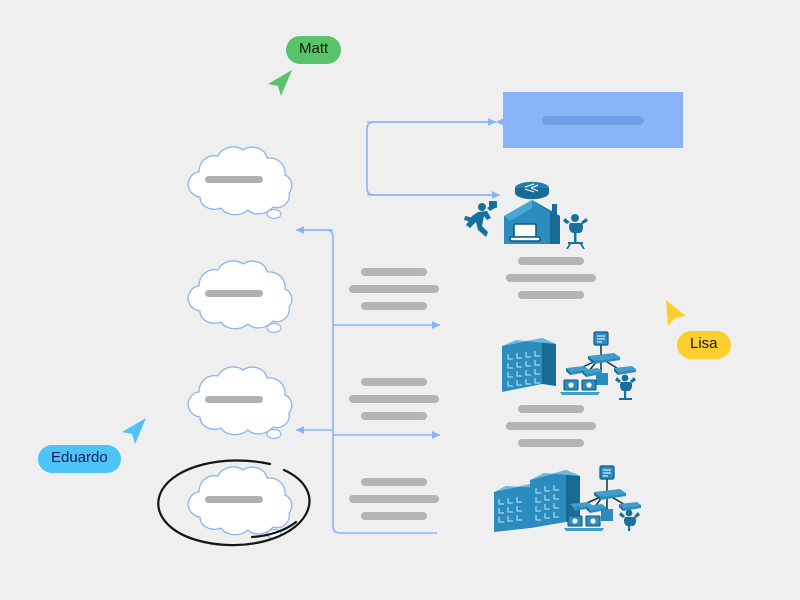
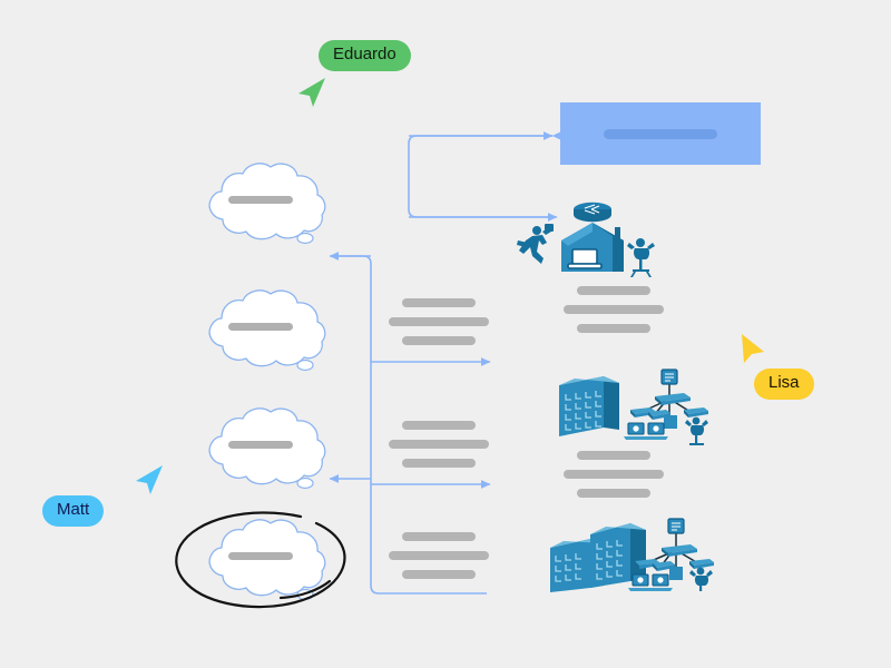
- Matt
+ Eduardo
  Lisa
- Eduardo
+ Matt
